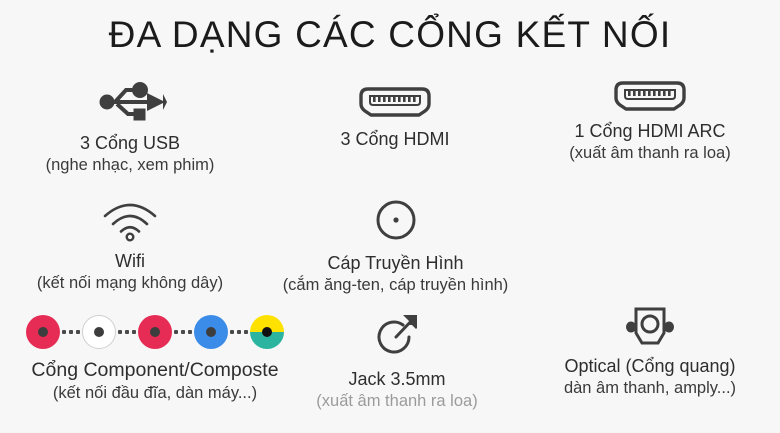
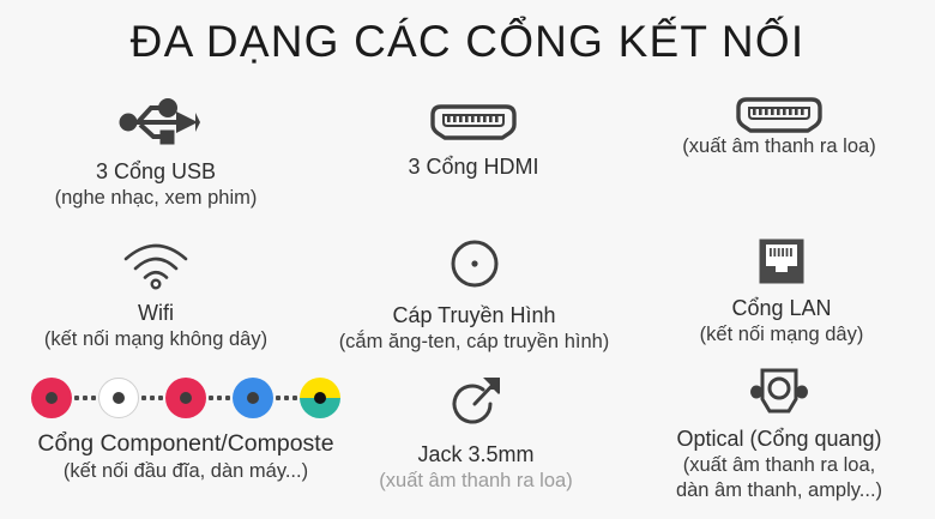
  ĐA DẠNG CÁC CỔNG KẾT NỐI
  3 Cổng USB
  (nghe nhạc, xem phim)
  3 Cổng HDMI
- 1 Cổng HDMI ARC
  (xuất âm thanh ra loa)
  Wifi
  (kết nối mạng không dây)
  Cáp Truyền Hình
  (cắm ăng-ten, cáp truyền hình)
+ Cổng LAN
+ (kết nối mạng dây)
  Cổng Component/Composte
  (kết nối đầu đĩa, dàn máy...)
  Jack 3.5mm
  (xuất âm thanh ra loa)
  Optical (Cổng quang)
+ (xuất âm thanh ra loa,
  dàn âm thanh, amply...)
